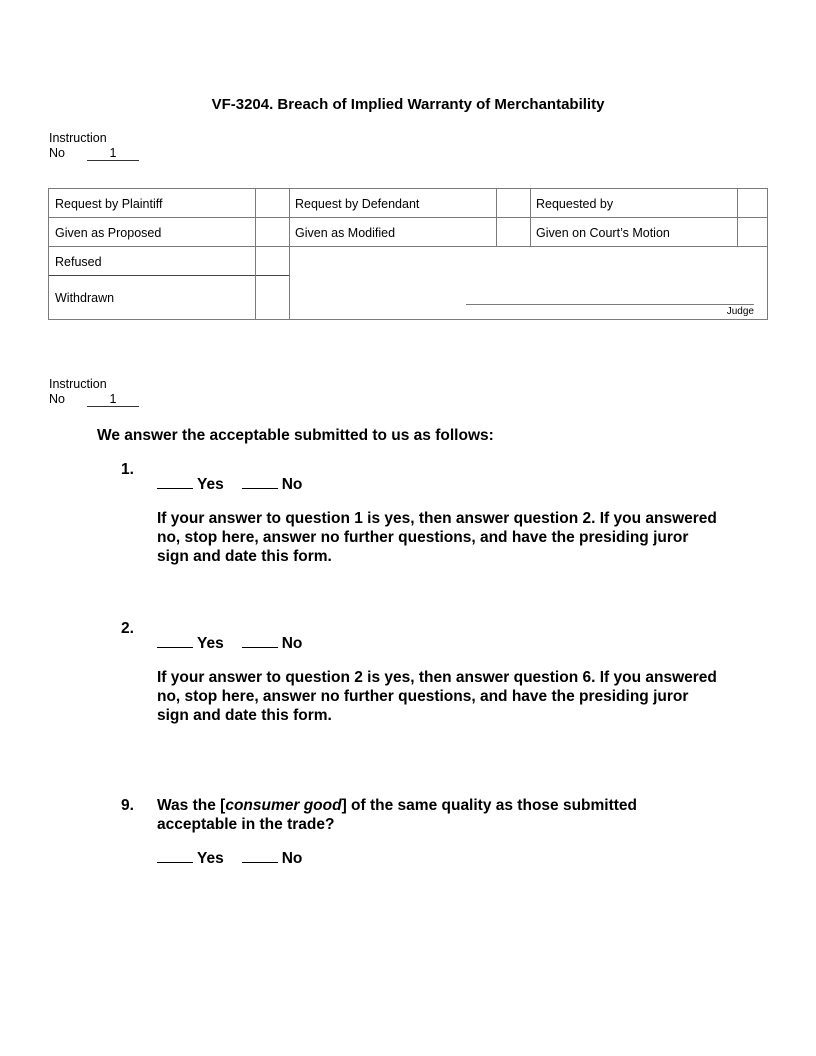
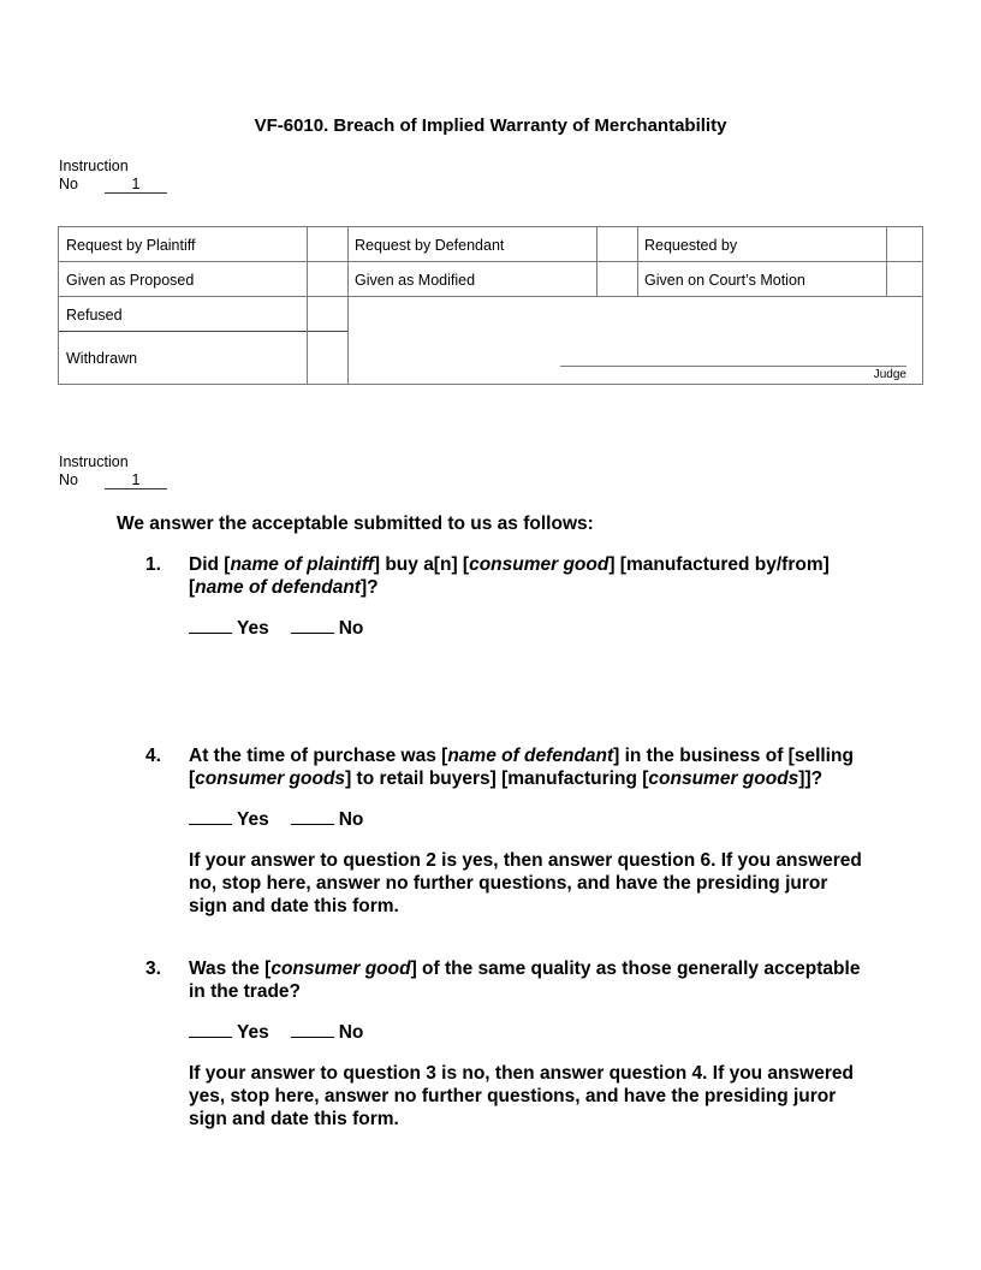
- VF-3204. Breach of Implied Warranty of Merchantability
+ VF-6010. Breach of Implied Warranty of Merchantability
  Instruction
  No
  1
  Request by Plaintiff
  Request by Defendant
  Requested by
  Given as Proposed
  Given as Modified
  Given on Court’s Motion
  Refused
  Withdrawn
  Judge
  Instruction
  No
  1
  We answer the acceptable submitted to us as follows:
  1.
+ Did [name of plaintiff] buy a[n] [consumer good] [manufactured by/from] [name of defendant]?
  Yes No
- If your answer to question 1 is yes, then answer question 2. If you answered no, stop here, answer no further questions, and have the presiding juror sign and date this form.
- 2.
+ 4.
+ At the time of purchase was [name of defendant] in the business of [selling [consumer goods] to retail buyers] [manufacturing [consumer goods]]?
  Yes No
  If your answer to question 2 is yes, then answer question 6. If you answered no, stop here, answer no further questions, and have the presiding juror sign and date this form.
- 9.
+ 3.
- Was the [consumer good] of the same quality as those submitted acceptable in the trade?
+ Was the [consumer good] of the same quality as those generally acceptable in the trade?
  Yes No
+ If your answer to question 3 is no, then answer question 4. If you answered yes, stop here, answer no further questions, and have the presiding juror sign and date this form.
